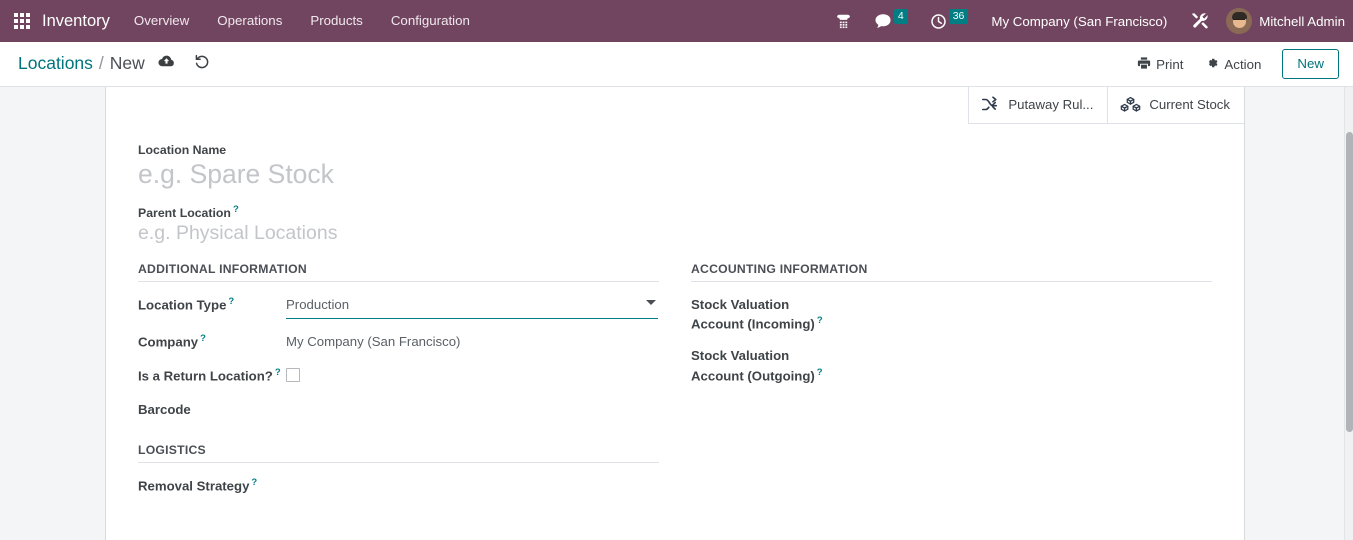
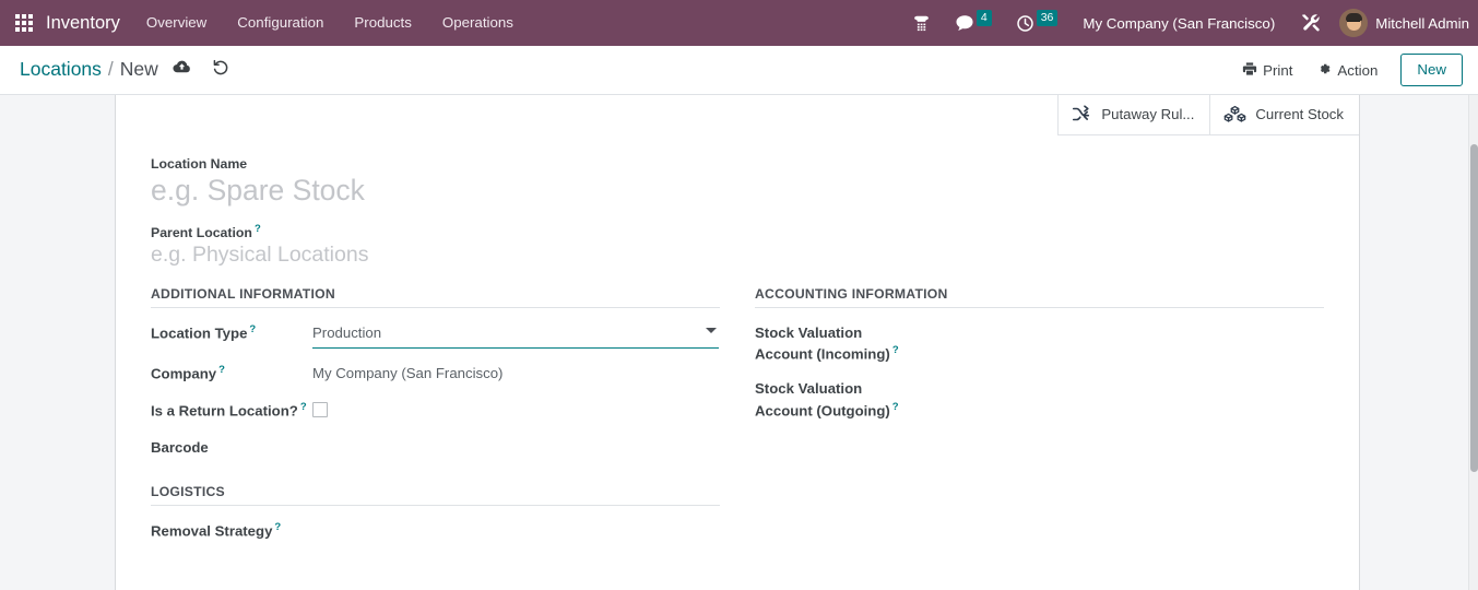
  Inventory
  Overview
- Operations
+ Configuration
  Products
- Configuration
+ Operations
  4
  36
  My Company (San Francisco)
  Mitchell Admin
  Locations
  /
  New
  Print
  Action
  New
  Putaway Rul...
  Current Stock
  Location Name
  e.g. Spare Stock
  Parent Location ?
  e.g. Physical Locations
  ADDITIONAL INFORMATION
  Location Type ?
  Production
  Company ?
  My Company (San Francisco)
  Is a Return Location? ?
  Barcode
  LOGISTICS
  Removal Strategy ?
  ACCOUNTING INFORMATION
  Stock Valuation Account (Incoming) ?
  Stock Valuation Account (Outgoing) ?
